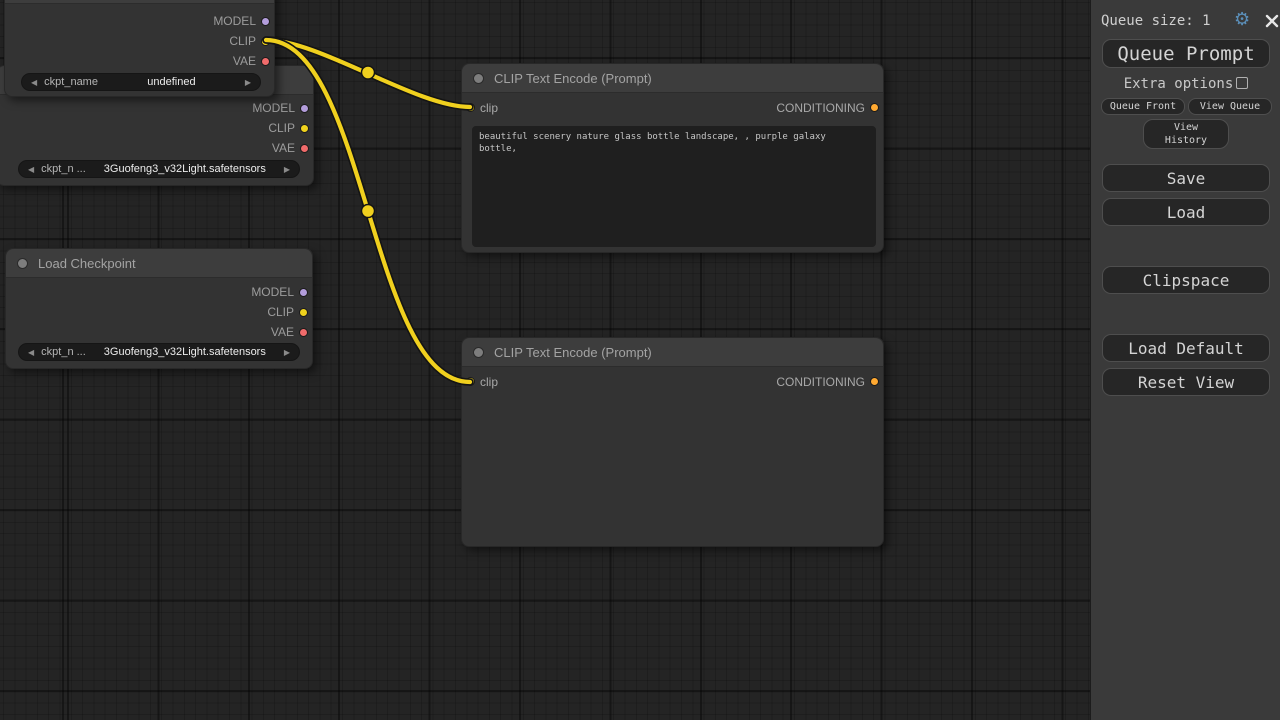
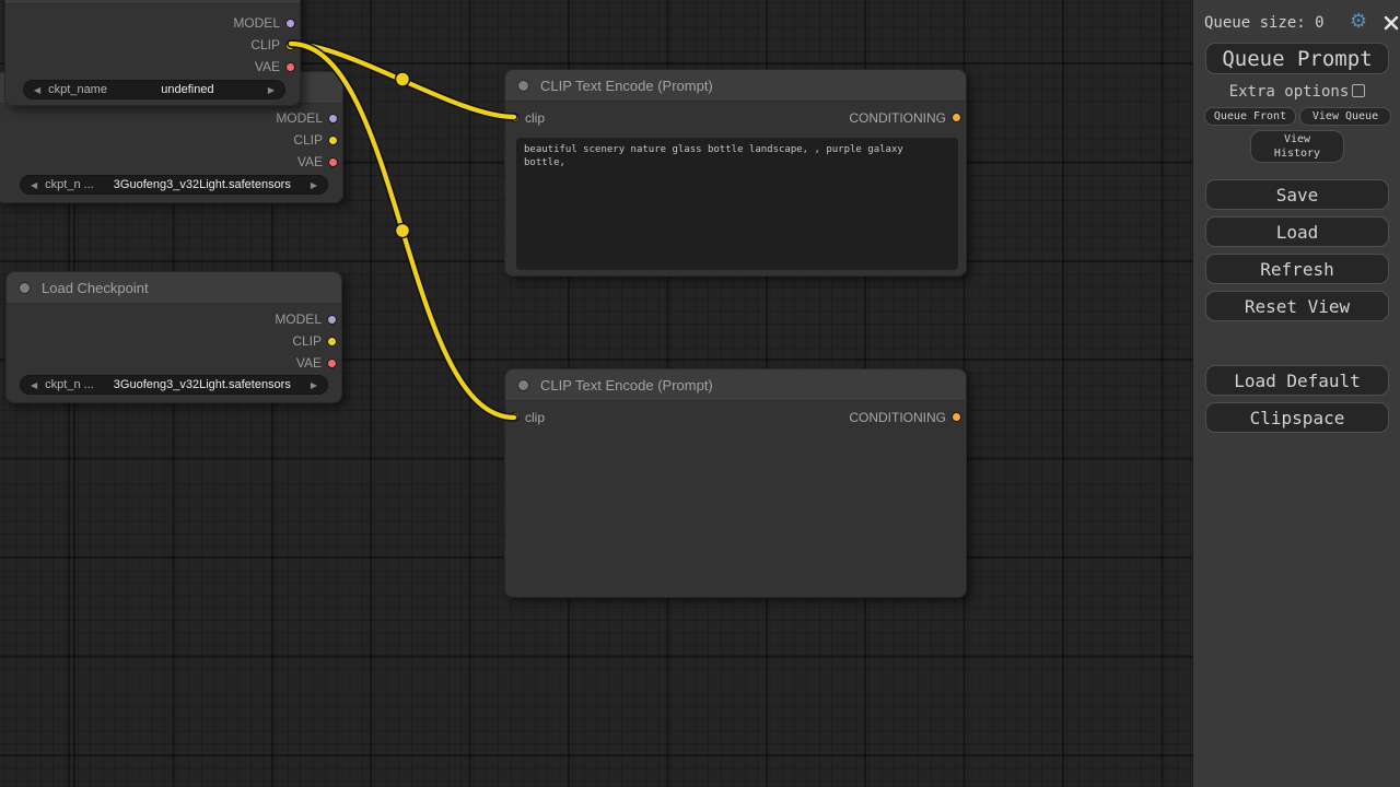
  MODEL
  CLIP
  VAE
  ◀
  ckpt_n ...
  3Guofeng3_v32Light.safetensors
  ▶
  MODEL
  CLIP
  VAE
  ◀
  ckpt_name
  undefined
  ▶
  Load Checkpoint
  MODEL
  CLIP
  VAE
  ◀
  ckpt_n ...
  3Guofeng3_v32Light.safetensors
  ▶
  CLIP Text Encode (Prompt)
  clip
  CONDITIONING
  beautiful scenery nature glass bottle landscape, , purple galaxy bottle,
  CLIP Text Encode (Prompt)
  clip
  CONDITIONING
- Queue size: 1
+ Queue size: 0
  ⚙
  Queue Prompt
  Extra options
  Queue Front
  View Queue
  View
  History
  Save
  Load
+ Refresh
- Clipspace
+ Reset View
  Load Default
- Reset View
+ Clipspace
